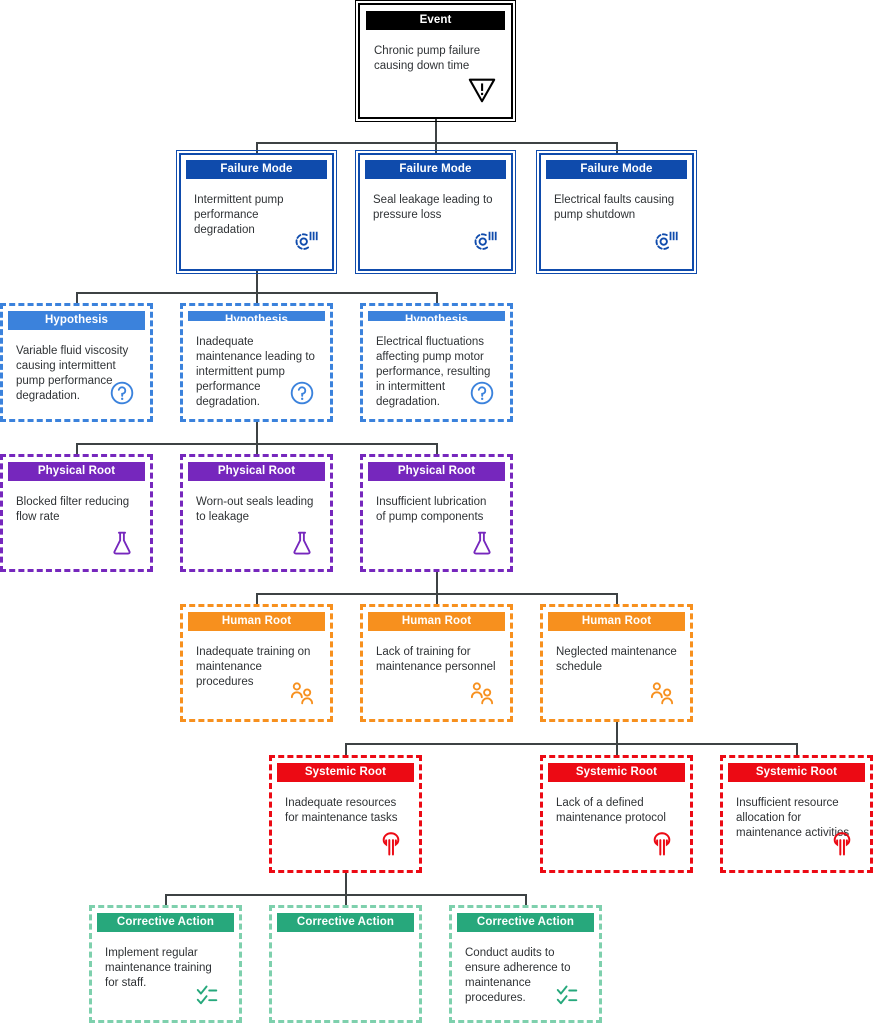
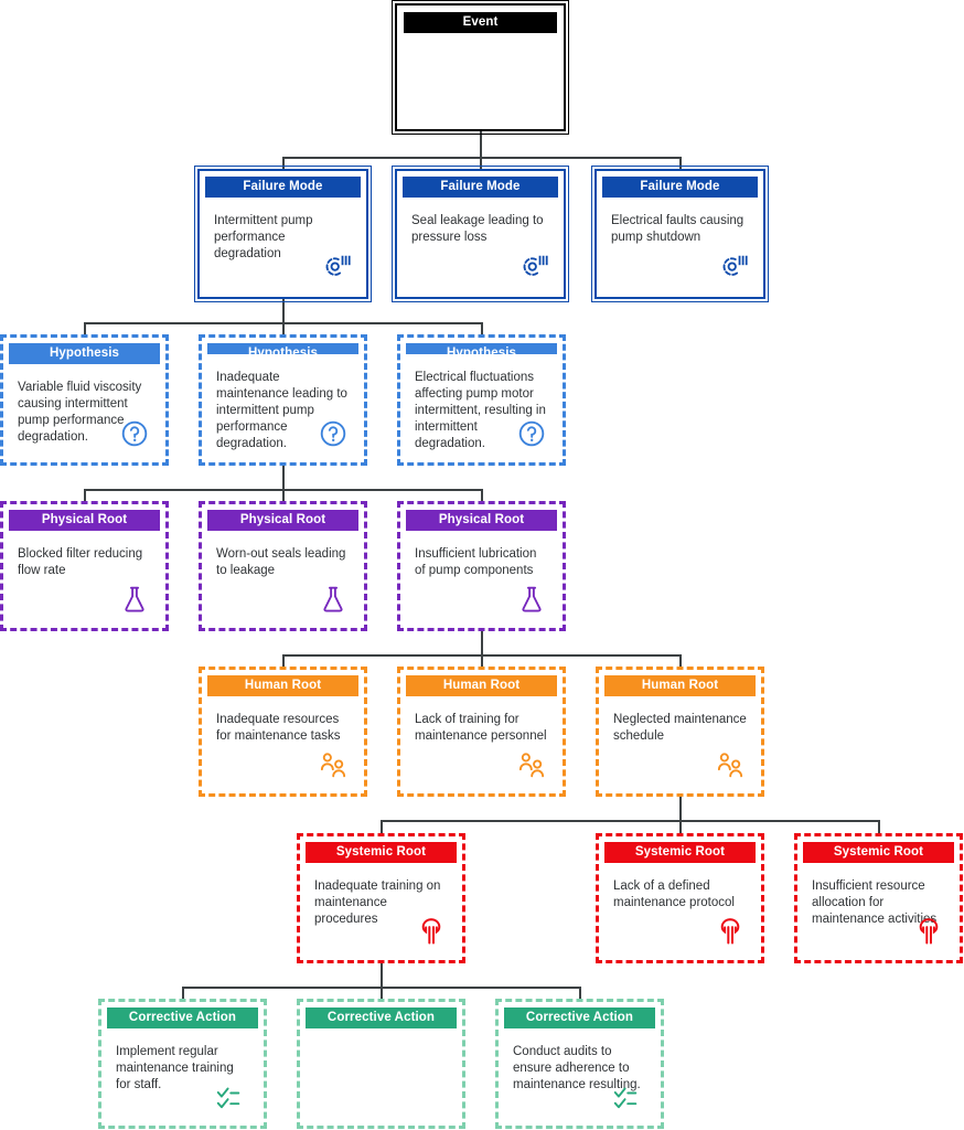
  Event
- Chronic pump failure causing down time
  Failure Mode
  Intermittent pump performance degradation
  Failure Mode
  Seal leakage leading to pressure loss
  Failure Mode
  Electrical faults causing pump shutdown
  Hypothesis
  Variable fluid viscosity causing intermittent pump performance degradation.
  Hypothesis
  Inadequate maintenance leading to intermittent pump performance degradation.
  Hypothesis
- Electrical fluctuations affecting pump motor performance, resulting in intermittent degradation.
+ Electrical fluctuations affecting pump motor intermittent, resulting in intermittent degradation.
  Physical Root
  Blocked filter reducing flow rate
  Physical Root
  Worn-out seals leading to leakage
  Physical Root
  Insufficient lubrication of pump components
  Human Root
- Inadequate training on maintenance procedures
+ Inadequate resources for maintenance tasks
  Human Root
  Lack of training for maintenance personnel
  Human Root
  Neglected maintenance schedule
  Systemic Root
- Inadequate resources for maintenance tasks
+ Inadequate training on maintenance procedures
  Systemic Root
  Lack of a defined maintenance protocol
  Systemic Root
  Insufficient resource allocation for maintenance activitis
  Corrective Action
  Implement regular maintenance training for staff.
  Corrective Action
  Corrective Action
- Conduct audits to ensure adherence to maintenance procedures.
+ Conduct audits to ensure adherence to maintenance resulting.
